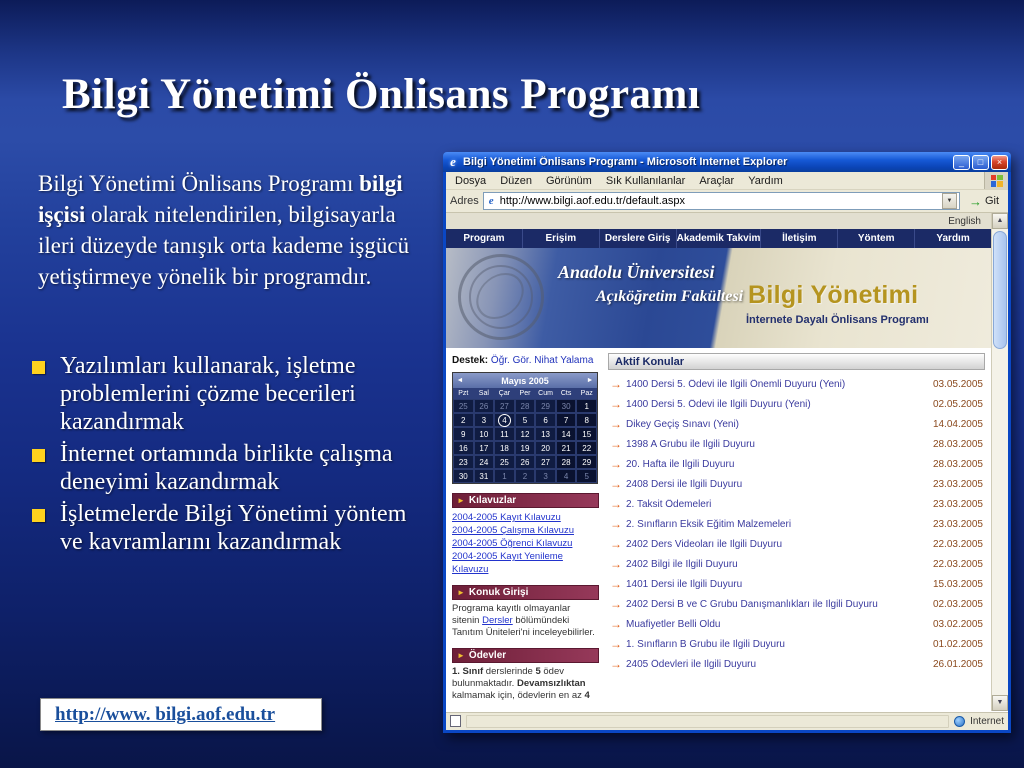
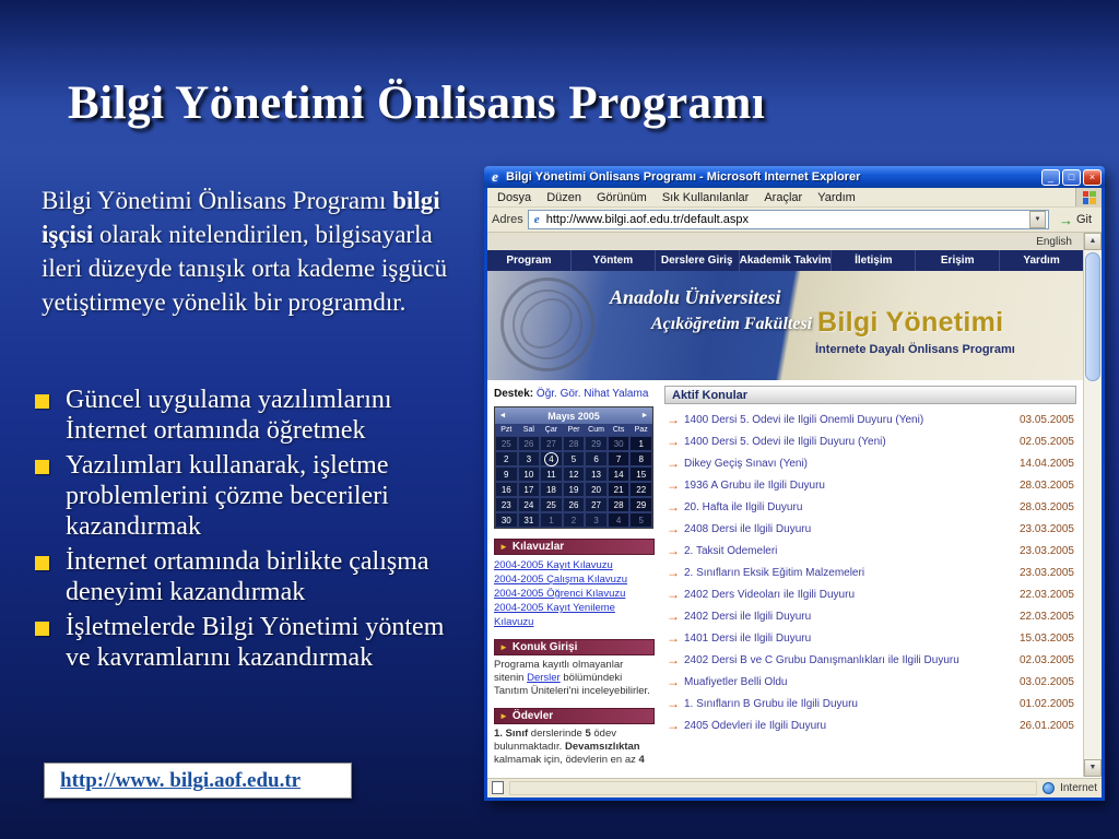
  Bilgi Yönetimi Önlisans Programı
  Bilgi Yönetimi Önlisans Programı bilgi işçisi olarak nitelendirilen, bilgisayarla ileri düzeyde tanışık orta kademe işgücü yetiştirmeye yönelik bir programdır.
+ Güncel uygulama yazılımlarını İnternet ortamında öğretmek
  Yazılımları kullanarak, işletme problemlerini çözme becerileri kazandırmak
  İnternet ortamında birlikte çalışma deneyimi kazandırmak
  İşletmelerde Bilgi Yönetimi yöntem ve kavramlarını kazandırmak
  http://www. bilgi.aof.edu.tr
  e
  Bilgi Yönetimi Önlisans Programı - Microsoft Internet Explorer
  _
  □
  ×
  Dosya
  Düzen
  Görünüm
  Sık Kullanılanlar
  Araçlar
  Yardım
  Adres
  e
  http://www.bilgi.aof.edu.tr/default.aspx
  →
  Git
  English
  Program
- Erişim
+ Yöntem
  Derslere Giriş
  Akademik Takvim
  İletişim
- Yöntem
+ Erişim
  Yardım
  Anadolu Üniversitesi
  Açıköğretim Fakültesi
  Bilgi Yönetimi
  İnternete Dayalı Önlisans Programı
  Destek: Öğr. Gör. Nihat Yalama
  Mayıs 2005
  25
  26
  27
  28
  29
  30
  1
  2
  3
  4
  5
  6
  7
  8
  9
  10
  11
  12
  13
  14
  15
  16
  17
  18
  19
  20
  21
  22
  23
  24
  25
  26
  27
  28
  29
  30
  31
  1
  2
  3
  4
  5
  ►
  Kılavuzlar
  2004-2005 Kayıt Kılavuzu
  2004-2005 Çalışma Kılavuzu
  2004-2005 Öğrenci Kılavuzu
  2004-2005 Kayıt Yenileme Kılavuzu
  ►
  Konuk Girişi
  Programa kayıtlı olmayanlar sitenin Dersler bölümündeki Tanıtım Üniteleri'ni inceleyebilirler.
  ►
  Ödevler
  1. Sınıf derslerinde 5 ödev bulunmaktadır. Devamsızlıktan kalmamak için, ödevlerin en az 4
  Aktif Konular
  →
  1400 Dersi 5. Ödevi ile İlgili Önemli Duyuru (Yeni)
  03.05.2005
  →
  1400 Dersi 5. Ödevi ile İlgili Duyuru (Yeni)
  02.05.2005
  →
  Dikey Geçiş Sınavı (Yeni)
  14.04.2005
  →
- 1398 A Grubu ile İlgili Duyuru
+ 1936 A Grubu ile İlgili Duyuru
  28.03.2005
  →
  20. Hafta ile İlgili Duyuru
  28.03.2005
  →
  2408 Dersi ile İlgili Duyuru
  23.03.2005
  →
  2. Taksit Ödemeleri
  23.03.2005
  →
  2. Sınıfların Eksik Eğitim Malzemeleri
  23.03.2005
  →
  2402 Ders Videoları ile İlgili Duyuru
  22.03.2005
  →
- 2402 Bilgi ile İlgili Duyuru
+ 2402 Dersi ile İlgili Duyuru
  22.03.2005
  →
  1401 Dersi ile İlgili Duyuru
  15.03.2005
  →
  2402 Dersi B ve C Grubu Danışmanlıkları ile İlgili Duyuru
  02.03.2005
  →
  Muafiyetler Belli Oldu
  03.02.2005
  →
  1. Sınıfların B Grubu ile İlgili Duyuru
  01.02.2005
  →
  2405 Ödevleri ile İlgili Duyuru
  26.01.2005
  Internet
